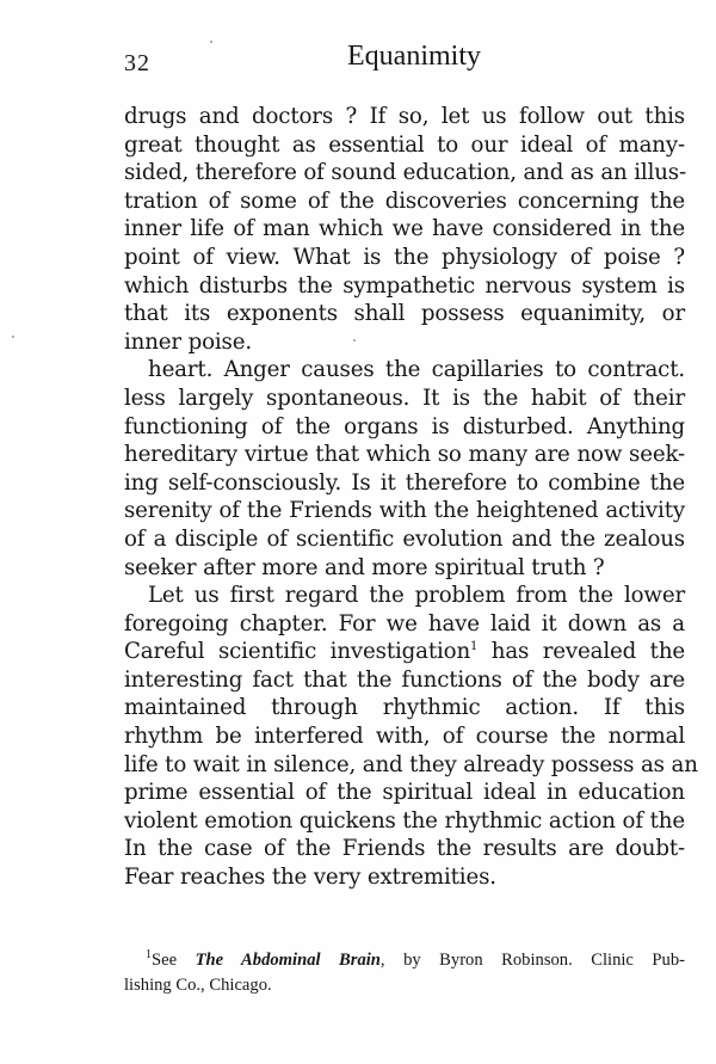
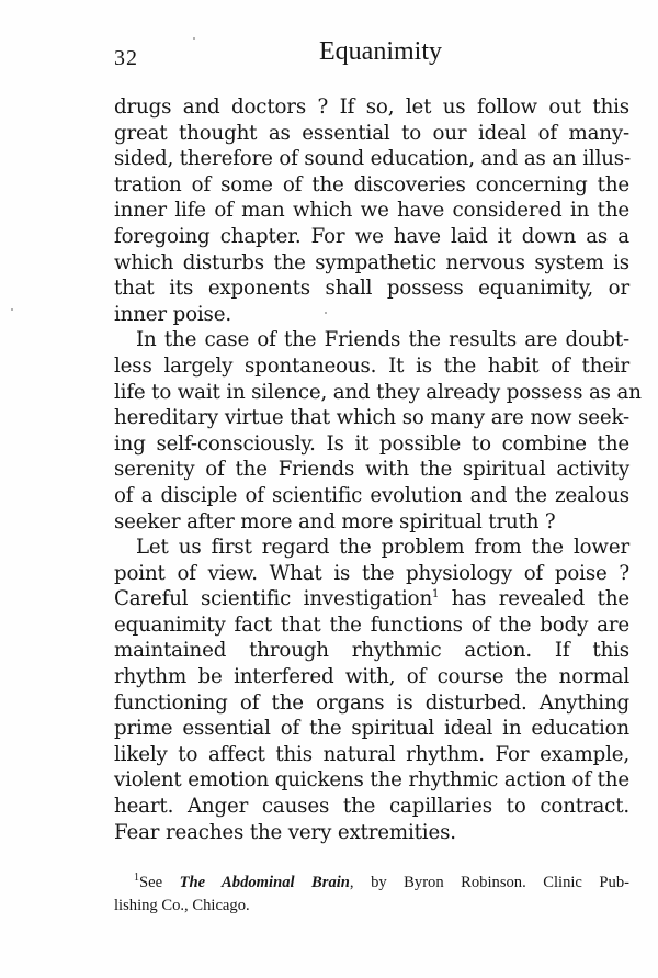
  32
  Equanimity
  drugs and doctors ? If so, let us follow out this
  great thought as essential to our ideal of many-
  sided, therefore of sound education, and as an illus-
  tration of some of the discoveries concerning the
  inner life of man which we have considered in the
- point of view. What is the physiology of poise ?
+ foregoing chapter. For we have laid it down as a
  which disturbs the sympathetic nervous system is
  that its exponents shall possess equanimity, or
  inner poise.
- heart. Anger causes the capillaries to contract.
+ In the case of the Friends the results are doubt-
  less largely spontaneous. It is the habit of their
- functioning of the organs is disturbed. Anything
+ life to wait in silence, and they already possess as an
  hereditary virtue that which so many are now seek-
- ing self-consciously. Is it therefore to combine the
+ ing self-consciously. Is it possible to combine the
- serenity of the Friends with the heightened activity
+ serenity of the Friends with the spiritual activity
  of a disciple of scientific evolution and the zealous
  seeker after more and more spiritual truth ?
  Let us first regard the problem from the lower
- foregoing chapter. For we have laid it down as a
+ point of view. What is the physiology of poise ?
  Careful scientific investigation1 has revealed the
- interesting fact that the functions of the body are
+ equanimity fact that the functions of the body are
  maintained through rhythmic action. If this
  rhythm be interfered with, of course the normal
- life to wait in silence, and they already possess as an
+ functioning of the organs is disturbed. Anything
  prime essential of the spiritual ideal in education
+ likely to affect this natural rhythm. For example,
  violent emotion quickens the rhythmic action of the
- In the case of the Friends the results are doubt-
+ heart. Anger causes the capillaries to contract.
  Fear reaches the very extremities.
  1See The Abdominal Brain, by Byron Robinson. Clinic Pub-
  lishing Co., Chicago.
